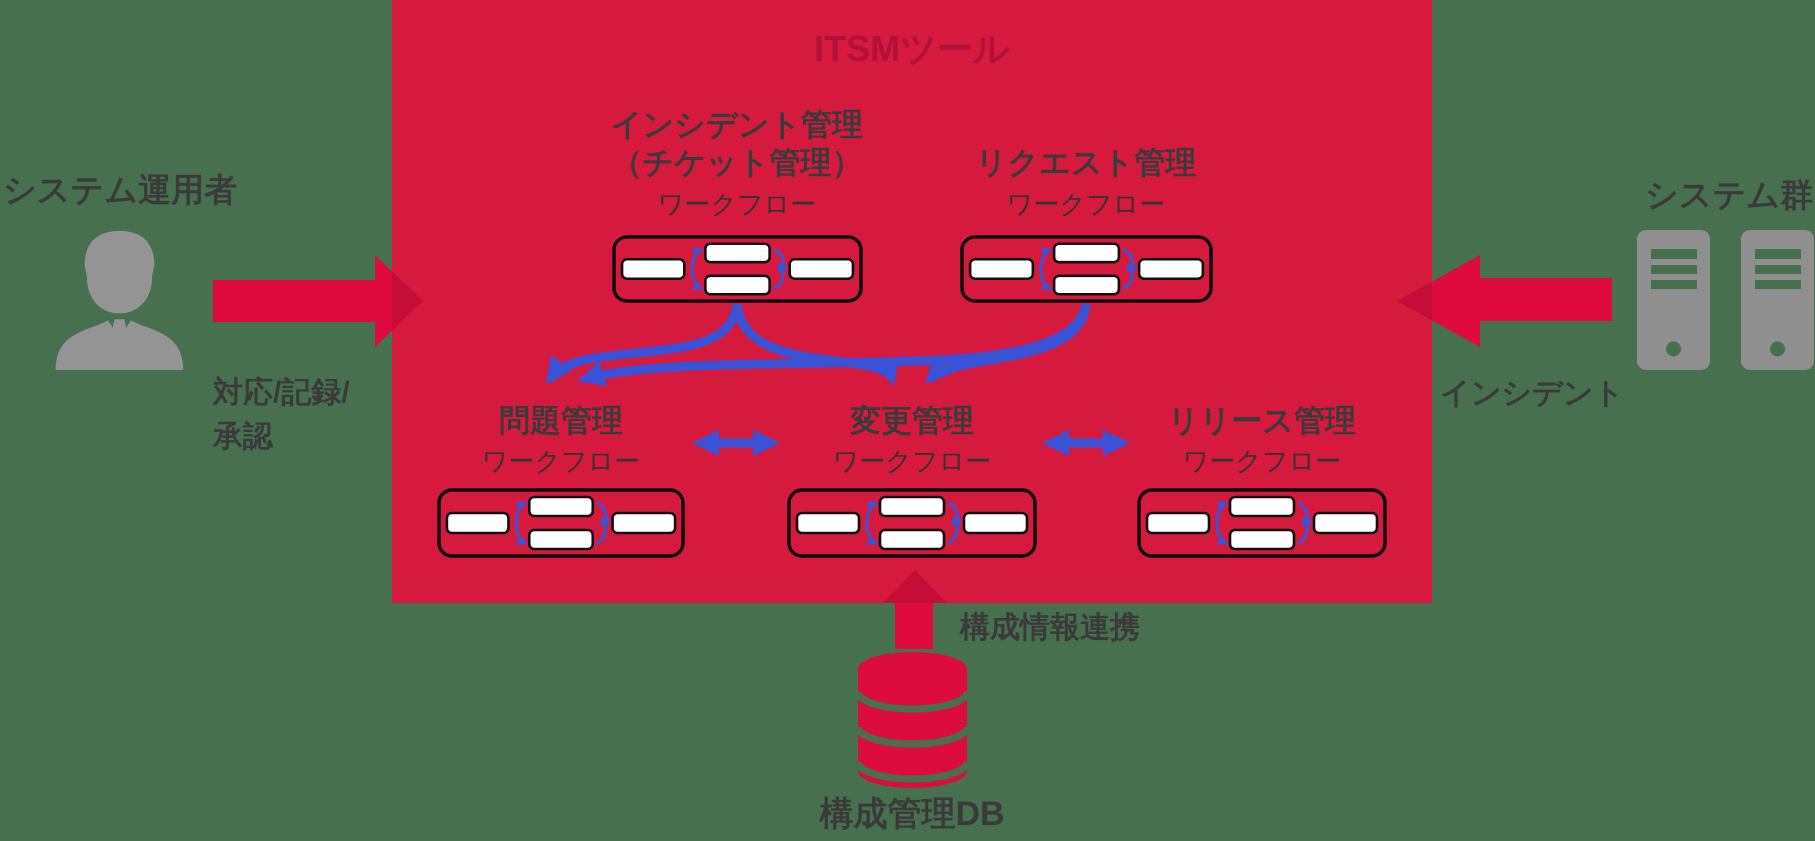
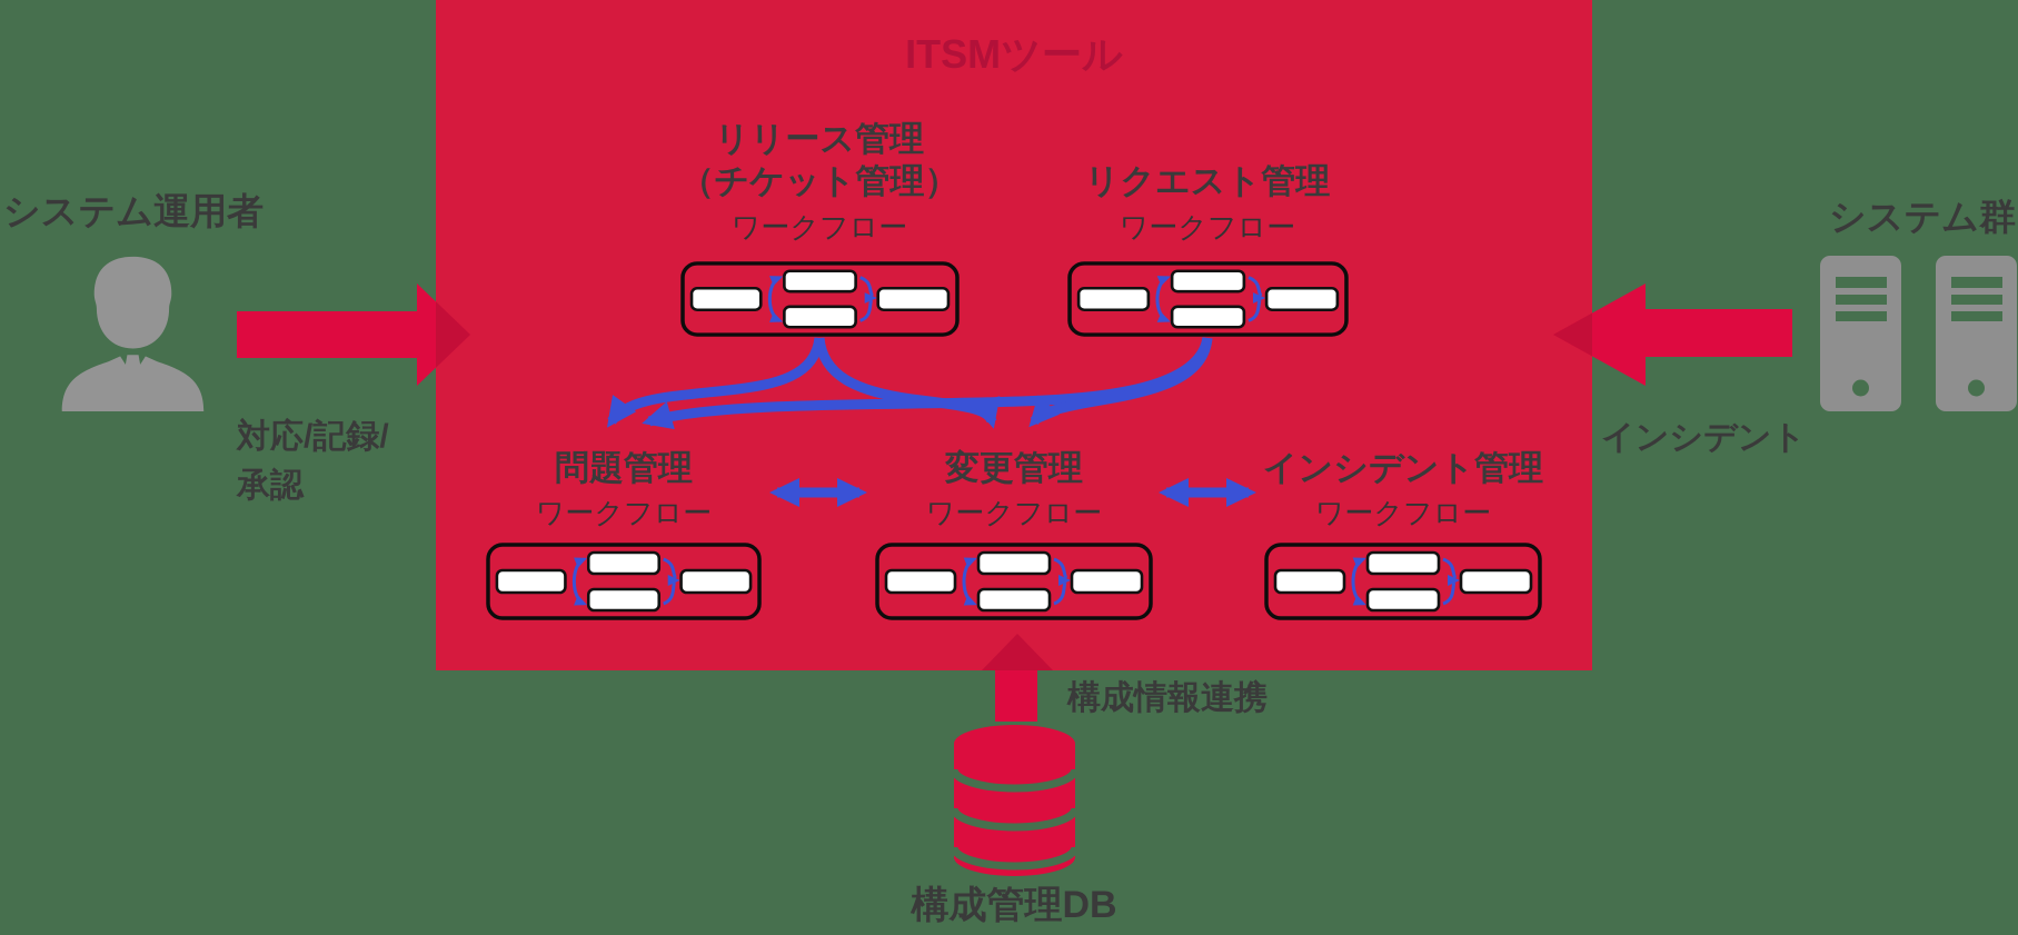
  ITSMツール
  システム運用者
  対応/記録/
  承認
  システム群
  インシデント
- インシデント管理
+ リリース管理
  （チケット管理）
  ワークフロー
  リクエスト管理
  ワークフロー
  問題管理
  ワークフロー
  変更管理
  ワークフロー
- リリース管理
+ インシデント管理
  ワークフロー
  構成情報連携
  構成管理DB
